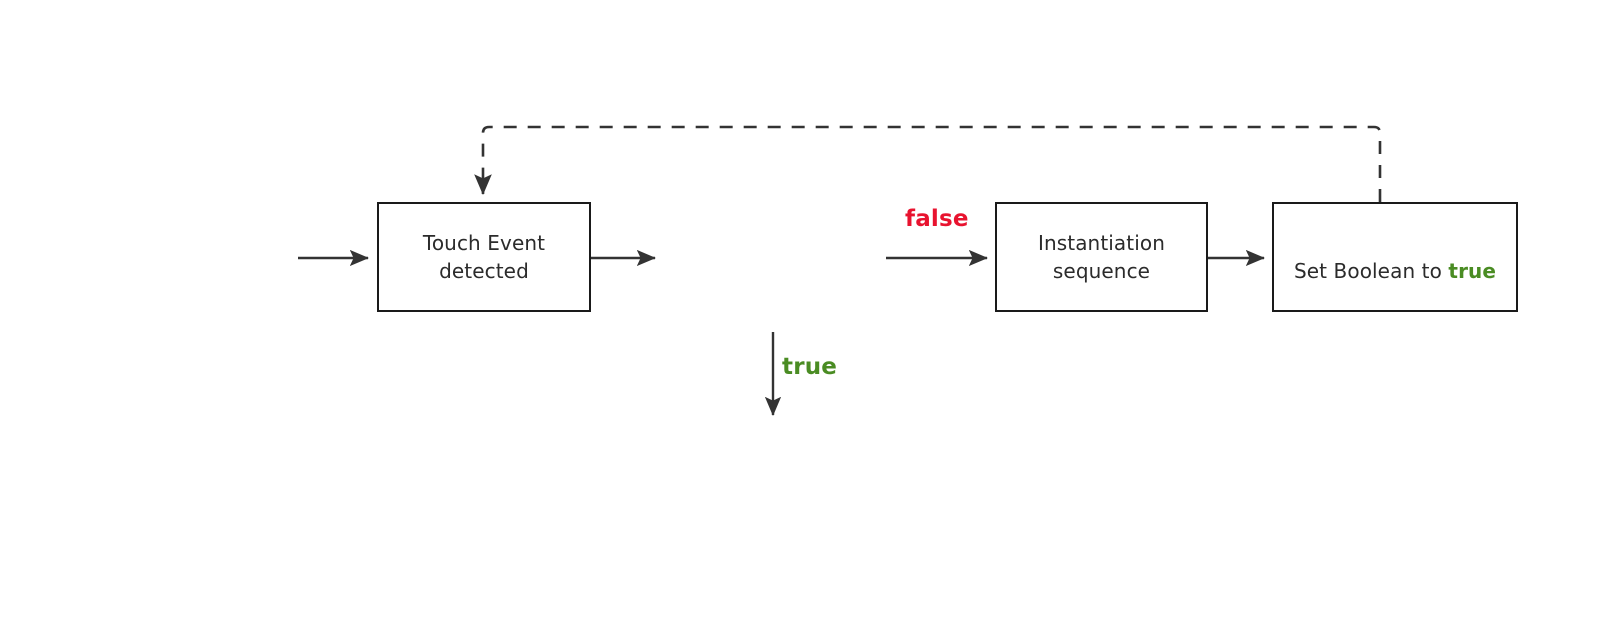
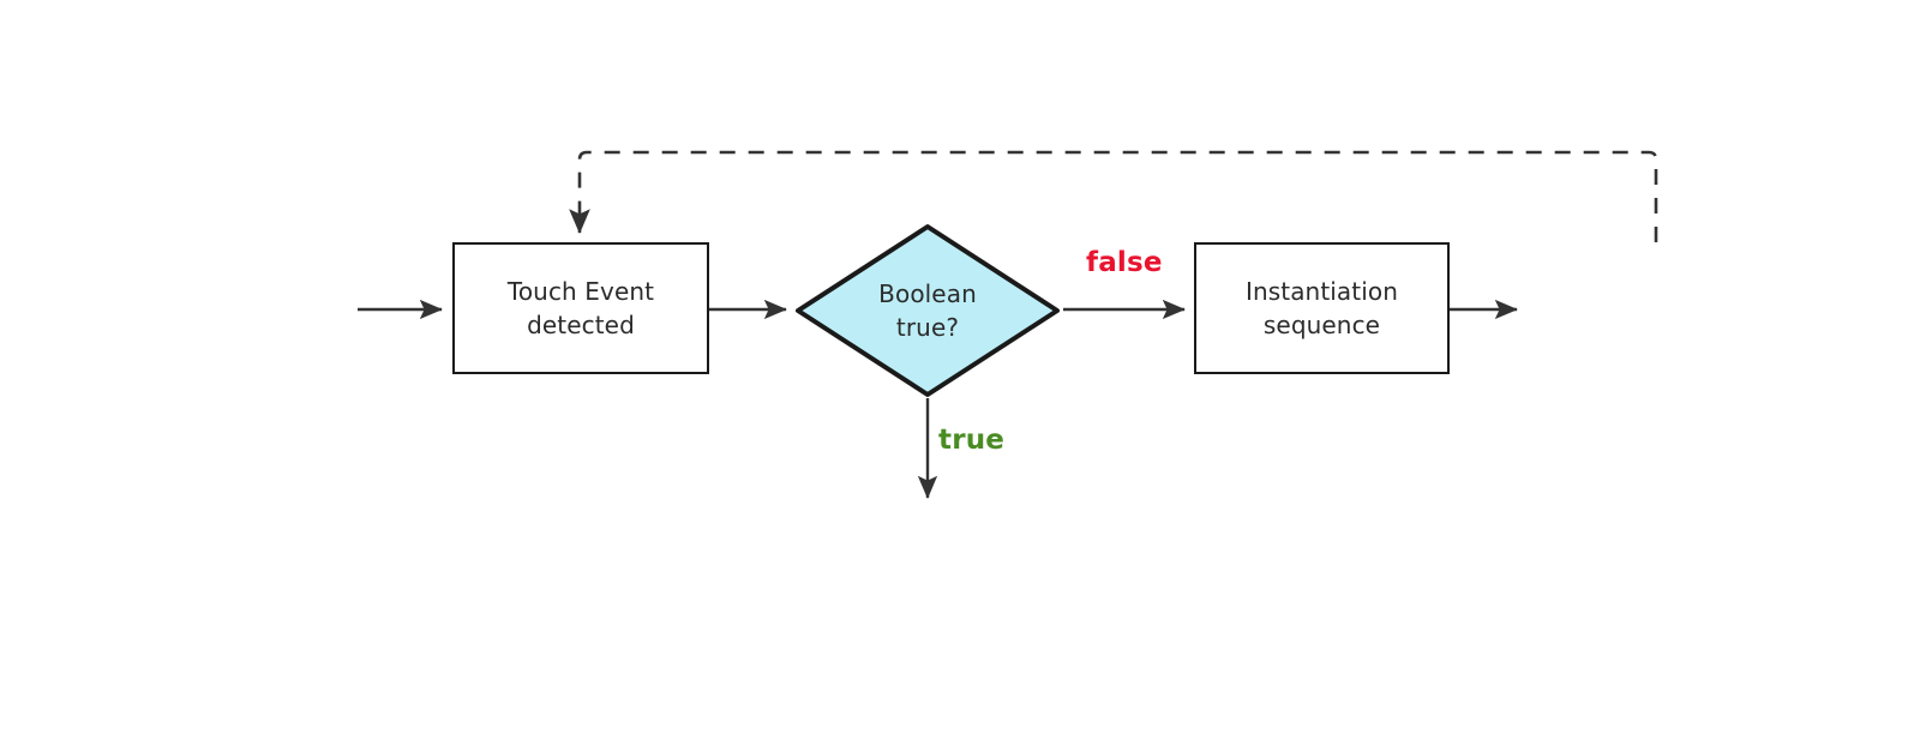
  Touch Event
  detected
+ Boolean
+ true?
  Instantiation
  sequence
- Set Boolean to true
  false
  true
